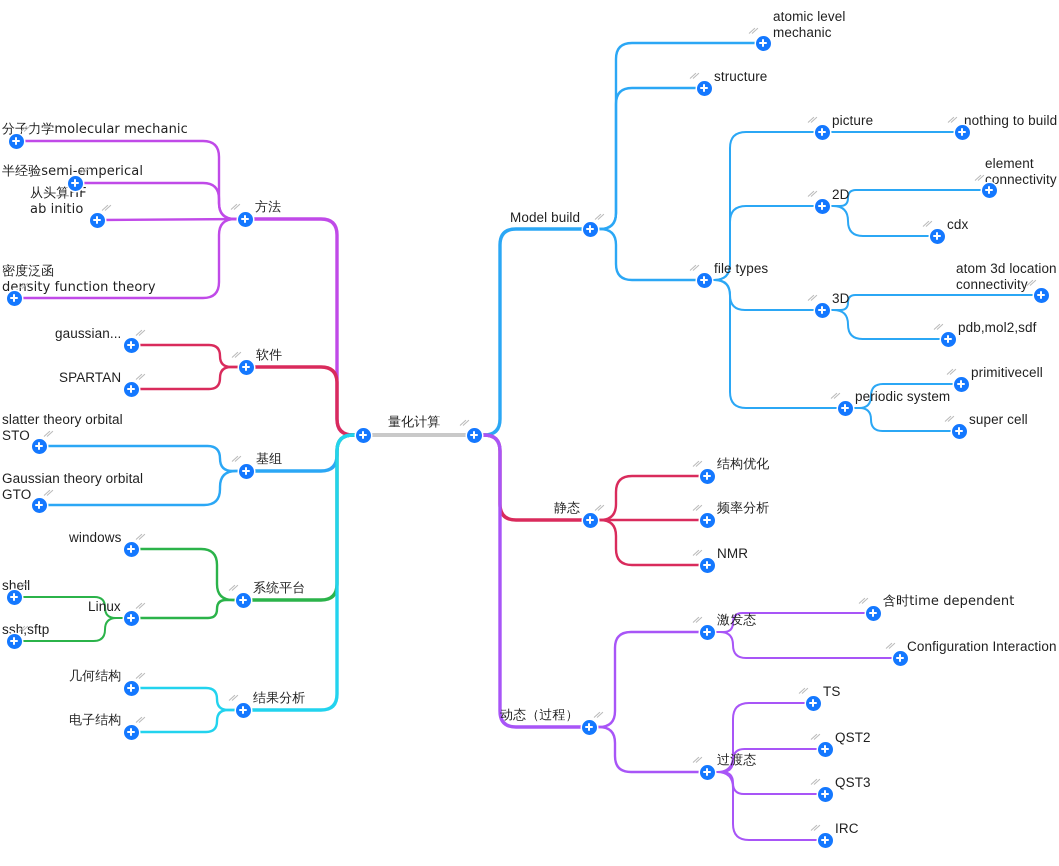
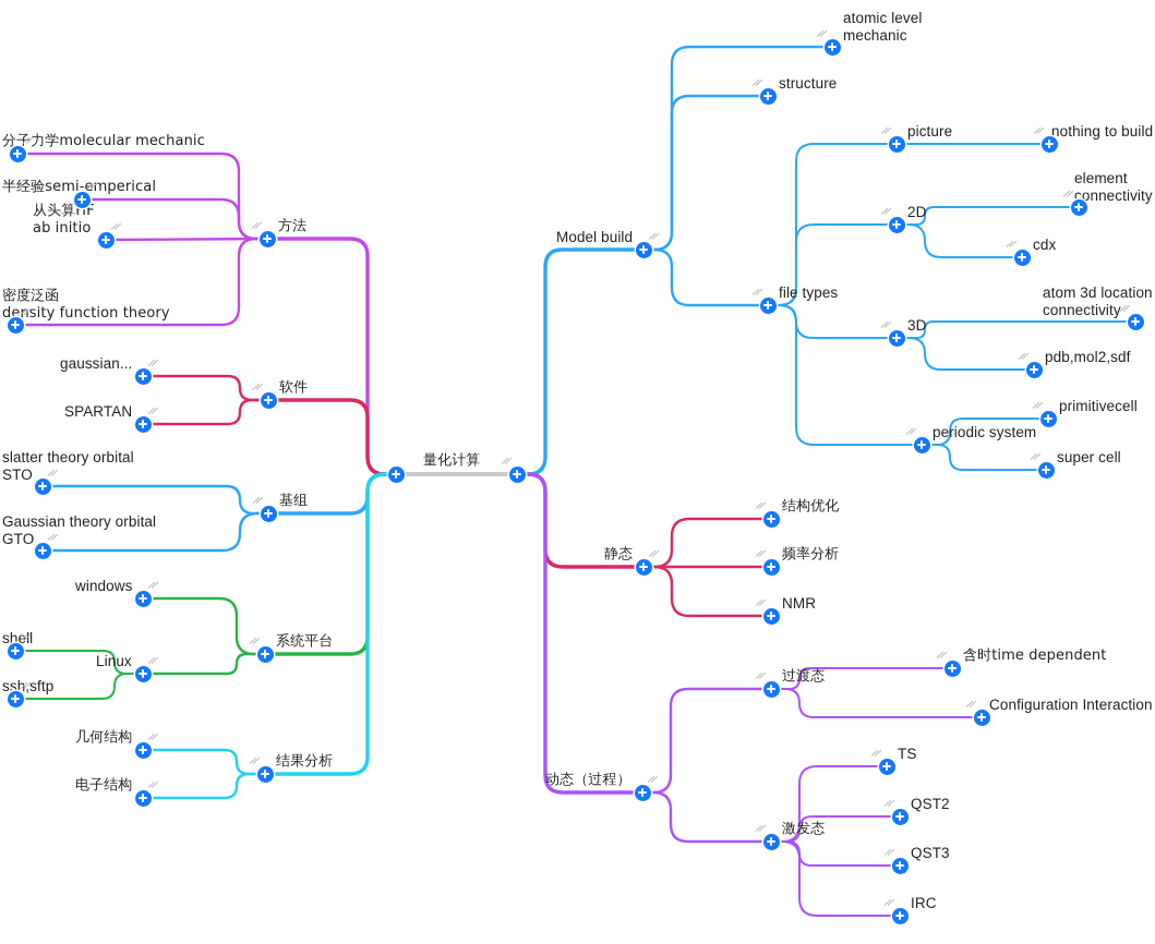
  方法
  分力学molecular mechanic
  半经验semi-mperical
  从头算HF
  ab initio
  密度泛函
  desity function theory
  软件
  gaussian...
  SPARTAN
  基组
  slatter theory orbital
  STO
  Gaussian theory orbital
  GTO
  系统平台
  windows
  Linux
  shll
  ss,sftp
  结果分析
  几何结构
  电子结构
  Model build
  atomic level
  mechanic
  structure
  file types
  picture
  nothing to build
  2D
  element
  connectivity
  cdx
  3D
  atom 3d location
  connectivity
  pdb,mol2,sdf
  periodic system
  primitivecell
  super cell
  静态
  结构优化
  频率分析
  NMR
  动态（过程）
- 激发态
+ 过渡态
  含时time dependent
  Configuration Interaction
- 过渡态
+ 激发态
  TS
  QST2
  QST3
  IRC
  量化计算
